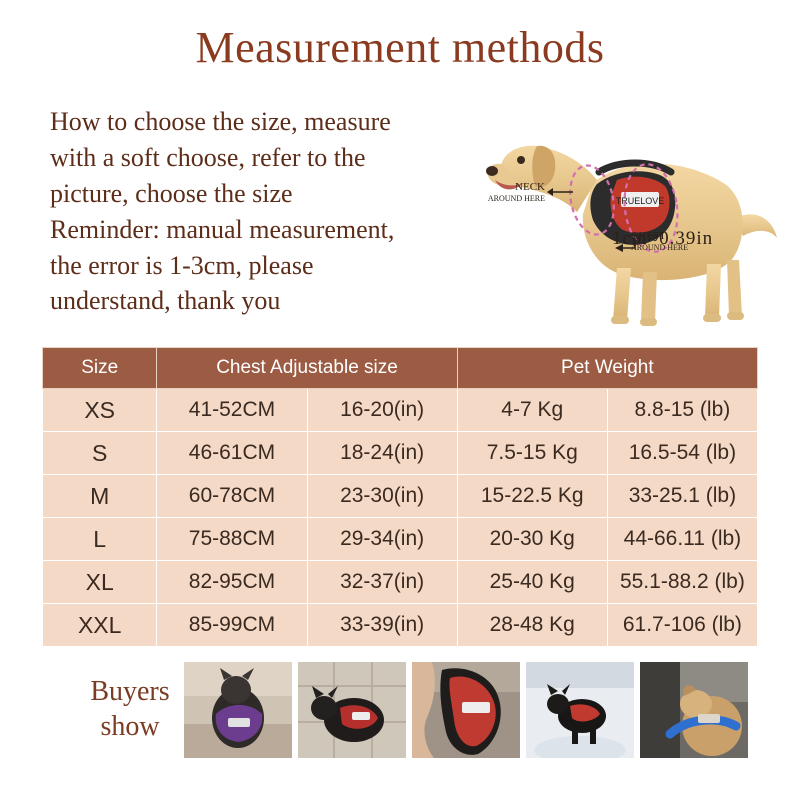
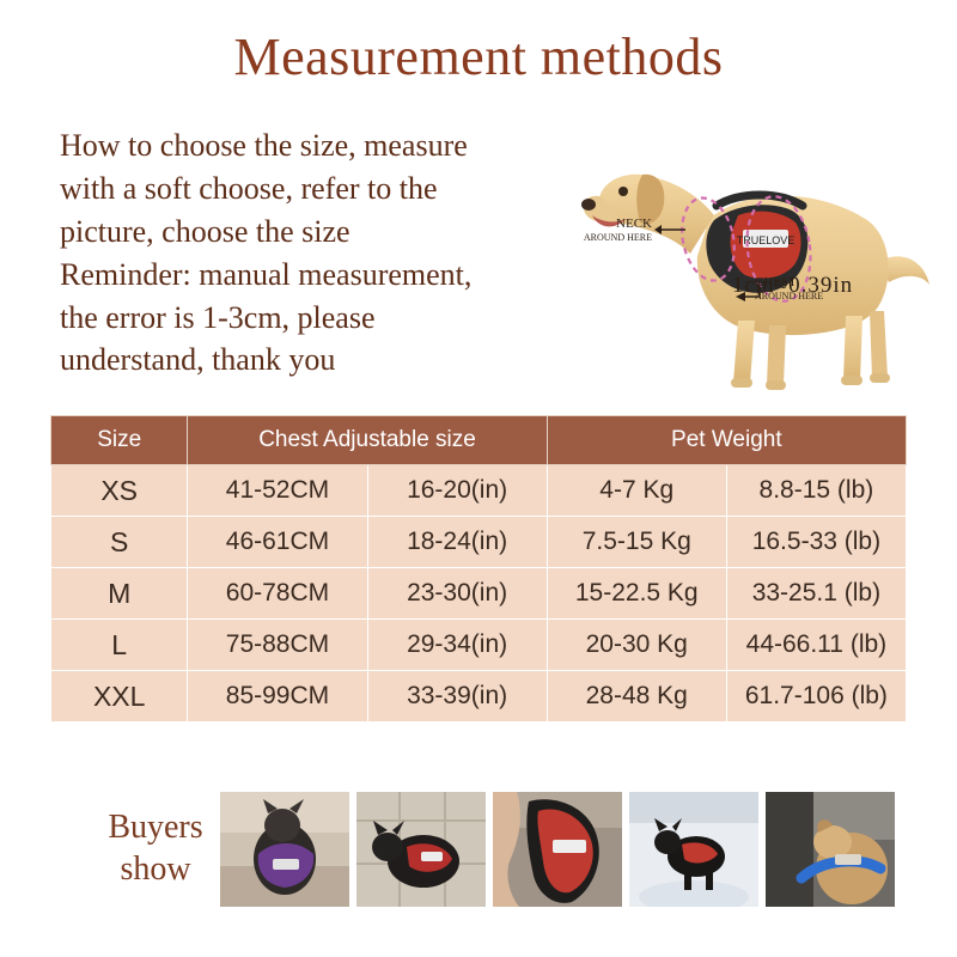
  Measurement methods
  How to choose the size, measure
  with a soft choose, refer to the
  picture, choose the size
  Reminder: manual measurement,
  the error is 1-3cm, please
  understand, thank you
  TRUELOVE
  NECK
  AROUND HERE
  CHEST
  AROUND HERE
  1cm≈0.39in
  Size	Chest Adjustable size	Pet Weight
  XS	41-52CM	16-20(in)	4-7 Kg	8.8-15 (lb)
- S	46-61CM	18-24(in)	7.5-15 Kg	16.5-54 (lb)
+ S	46-61CM	18-24(in)	7.5-15 Kg	16.5-33 (lb)
  M	60-78CM	23-30(in)	15-22.5 Kg	33-25.1 (lb)
  L	75-88CM	29-34(in)	20-30 Kg	44-66.11 (lb)
- XL	82-95CM	32-37(in)	25-40 Kg	55.1-88.2 (lb)
  XXL	85-99CM	33-39(in)	28-48 Kg	61.7-106 (lb)
  Buyers
  show
